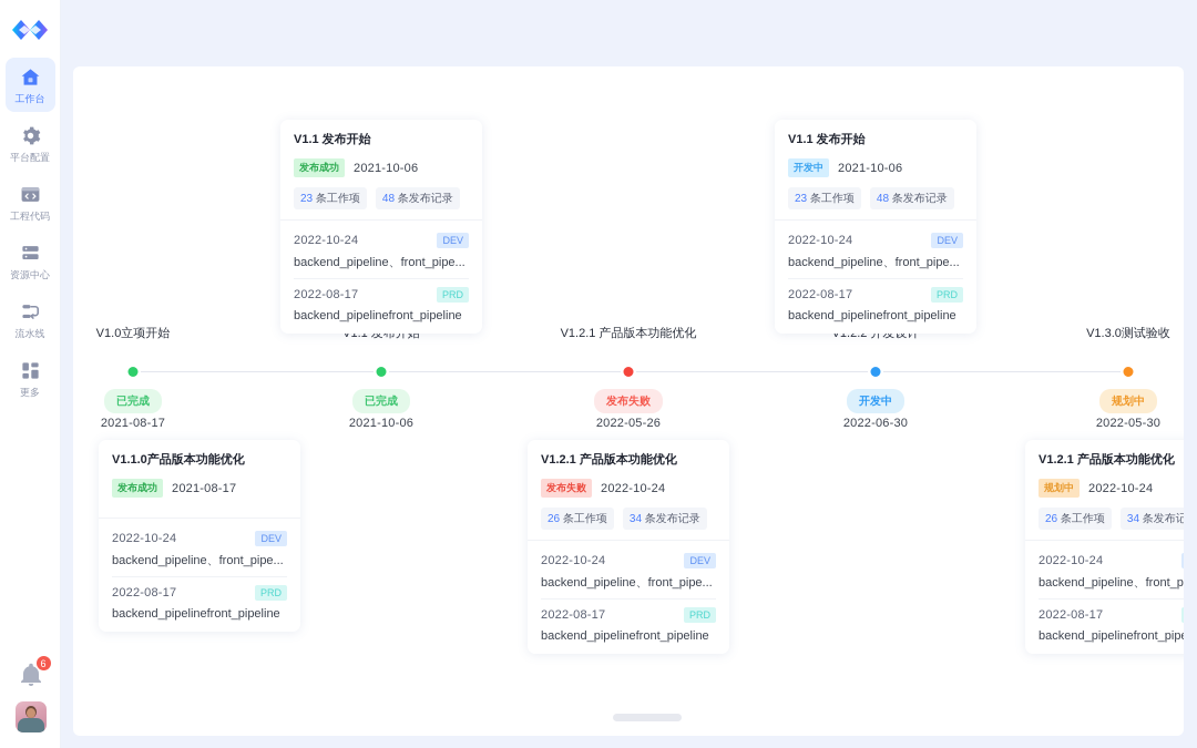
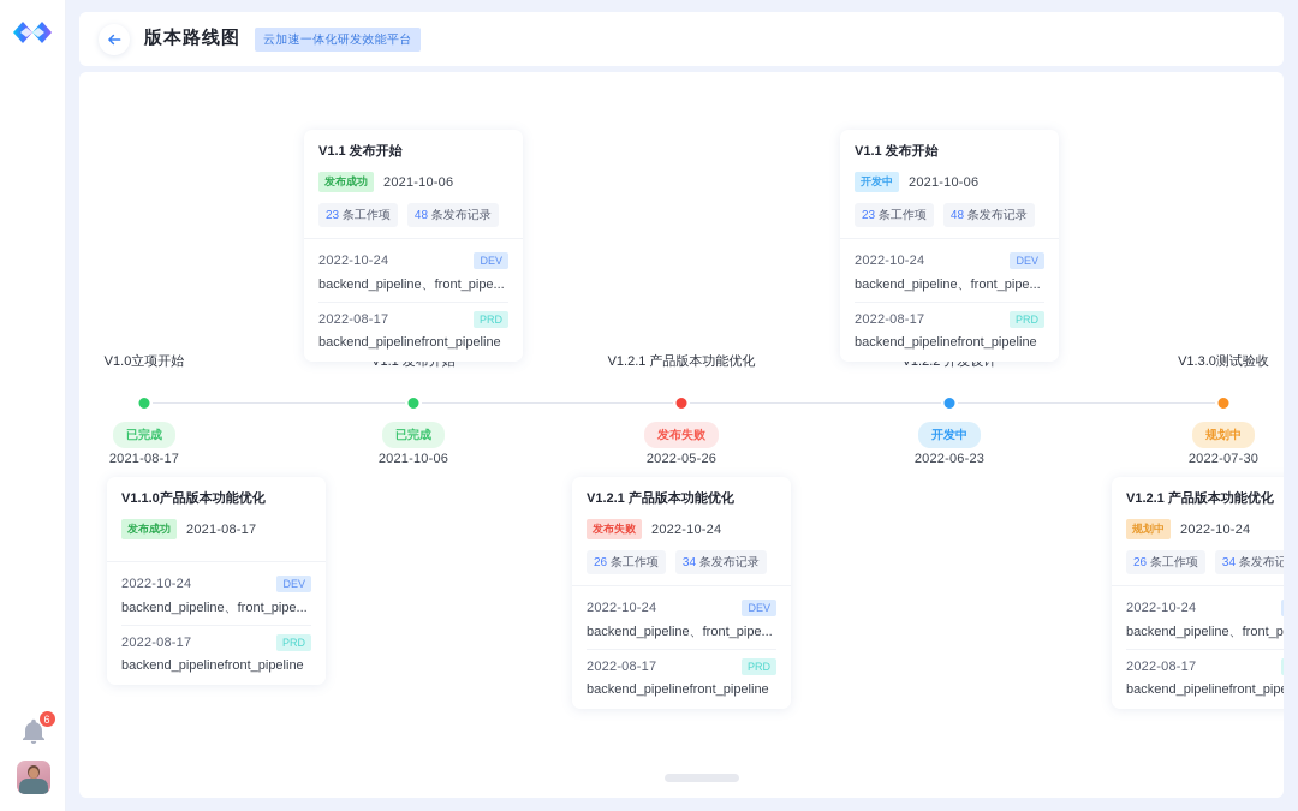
- 工作台
- 平台配置
- 工程代码
- 资源中心
- 流水线
- 更多
  6
+ 版本路线图
+ 云加速一体化研发效能平台
  V1.0立项开始
  已完成
  2021-08-17
  V1.1 发布开始
  已完成
  2021-10-06
  V1.2.1 产品版本功能优化
  发布失败
  2022-05-26
  V1.2.2 开发设计
  开发中
- 2022-06-30
+ 2022-06-23
  V1.3.0测试验收
  规划中
- 2022-05-30
+ 2022-07-30
  V1.1 发布开始
  发布成功
  2021-10-06
  23 条工作项
  48 条发布记录
  2022-10-24
  DEV
  backend_pipeline、front_pipe...
  2022-08-17
  PRD
  backend_pipelinefront_pipeline
  V1.1 发布开始
  开发中
  2021-10-06
  23 条工作项
  48 条发布记录
  2022-10-24
  DEV
  backend_pipeline、front_pipe...
  2022-08-17
  PRD
  backend_pipelinefront_pipeline
  V1.1.0产品版本功能优化
  发布成功
  2021-08-17
  2022-10-24
  DEV
  backend_pipeline、front_pipe...
  2022-08-17
  PRD
  backend_pipelinefront_pipeline
  V1.2.1 产品版本功能优化
  发布失败
  2022-10-24
  26 条工作项
  34 条发布记录
  2022-10-24
  DEV
  backend_pipeline、front_pipe...
  2022-08-17
  PRD
  backend_pipelinefront_pipeline
  V1.2.1 产品版本功能优化
  规划中
  2022-10-24
  26 条工作项
  34 条发布记
  2022-10-24
  backend_pipeline、front_p
  2022-08-17
  backend_pipelinefront_pip
